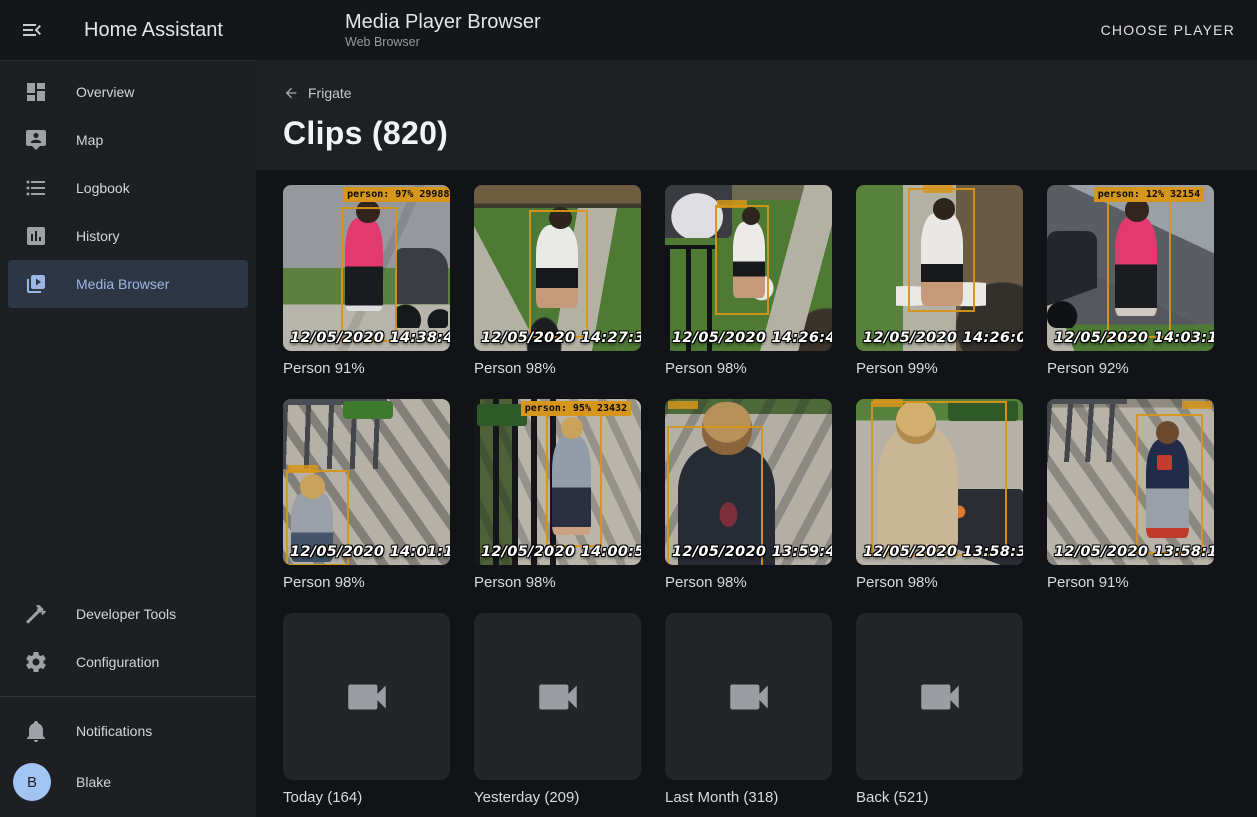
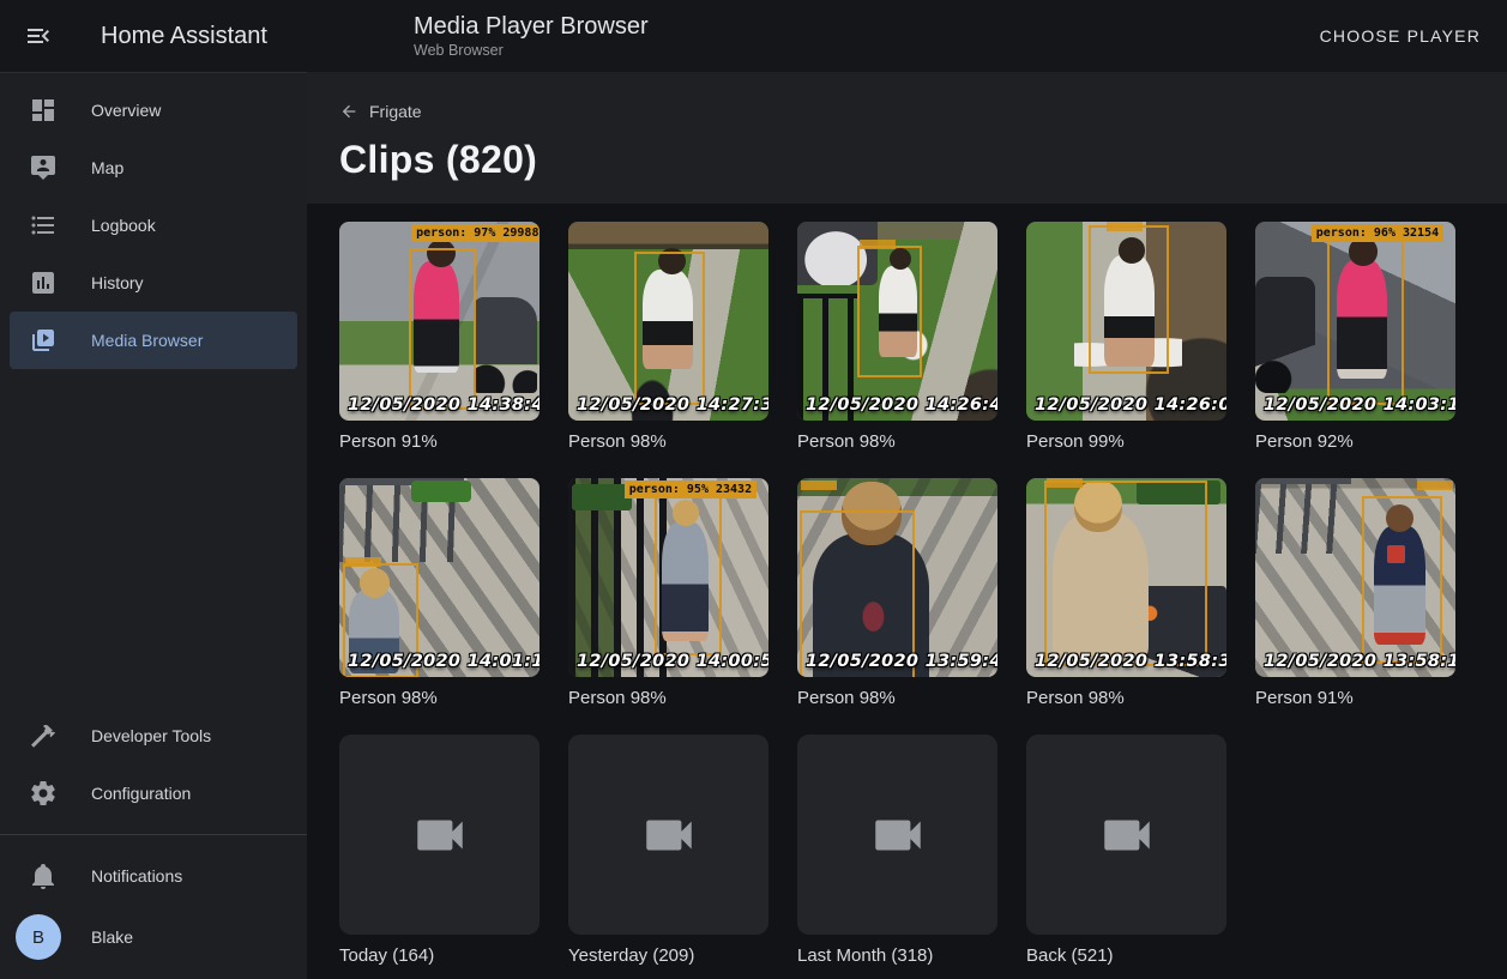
  Home Assistant
  Media Player Browser
  Web Browser
  CHOOSE PLAYER
  Overview
  Map
  Logbook
  History
  Media Browser
  Developer Tools
  Configuration
  Notifications
  B
  Blake
  Frigate
  Clips (820)
  person: 97% 29988
  12/05/2020 14:38:4
  Person 91%
  12/05/2020 14:27:3
  Person 98%
  12/05/2020 14:26:4
  Person 98%
  12/05/2020 14:26:0
  Person 99%
- person: 12% 32154
+ person: 96% 32154
  12/05/2020 14:03:1
  Person 92%
  12/05/2020 14:01:1
  Person 98%
  person: 95% 23432
  12/05/2020 14:00:5
  Person 98%
  12/05/2020 13:59:4
  Person 98%
  12/05/2020 13:58:3
  Person 98%
  12/05/2020 13:58:1
  Person 91%
  Today (164)
  Yesterday (209)
  Last Month (318)
  Back (521)
